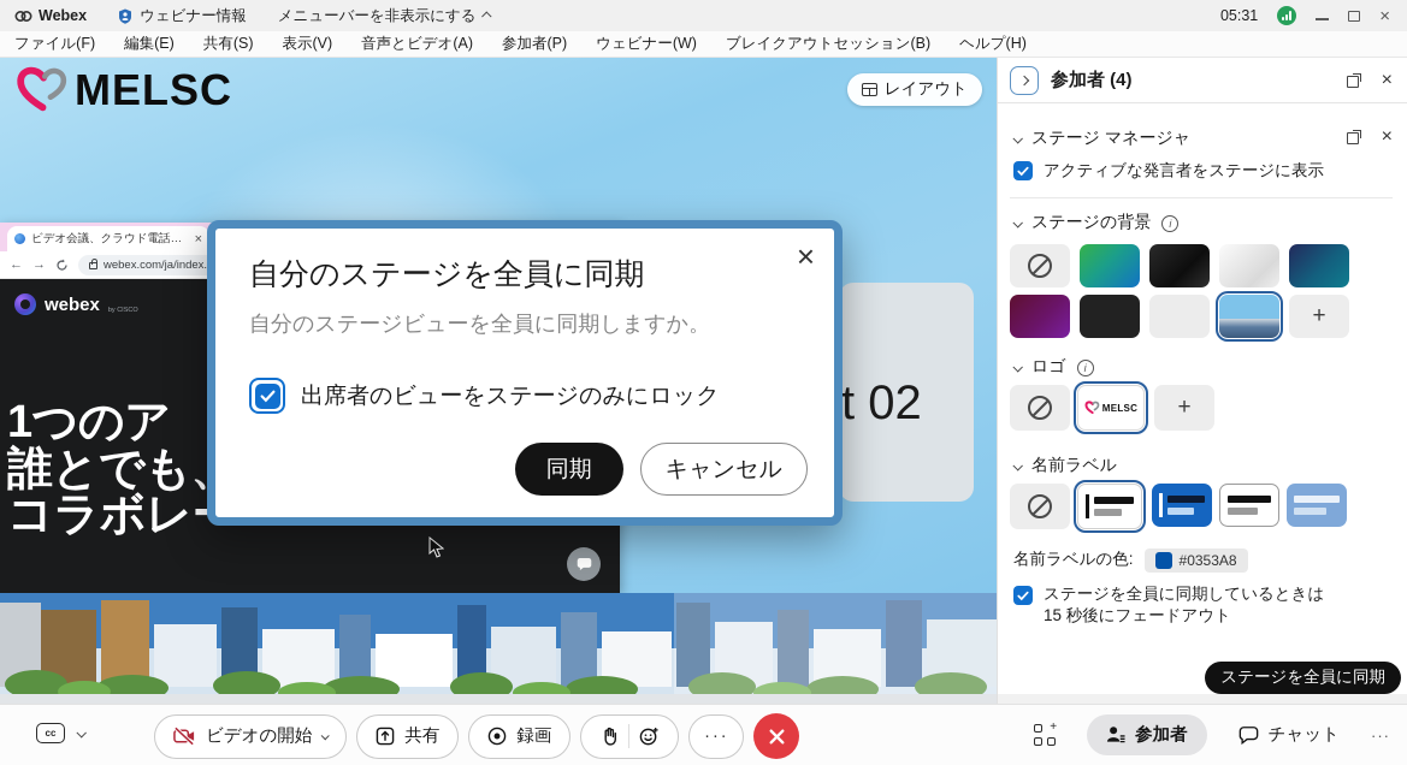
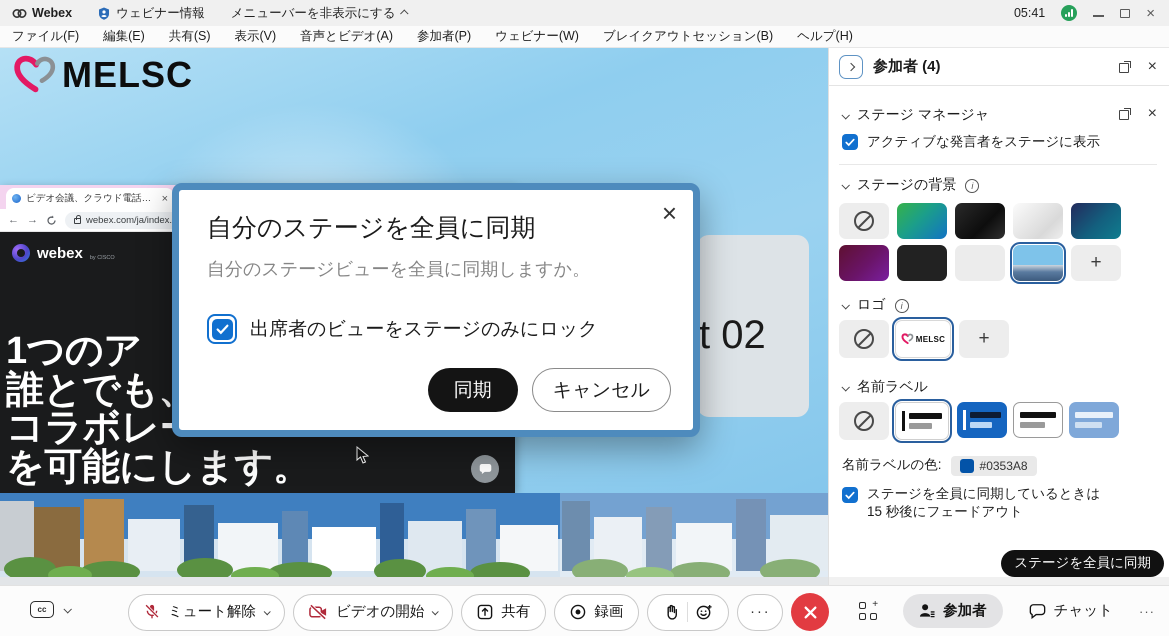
  Webex
  ウェビナー情報
  メニューバーを非表示にする
- 05:31
+ 05:41
  ×
  ファイル(F)
  編集(E)
  共有(S)
  表示(V)
  音声とビデオ(A)
  参加者(P)
  ウェビナー(W)
  ブレイクアウトセッション(B)
  ヘルプ(H)
  MELSC
- レイアウト
  ビデオ会議、クラウド電話、画
  ×
  ←
  →
  webex.com/ja/index.
  webex
  1つのア
  誰とでも
  コラボレ
+ を可能にします。
  t 02
  ×
  自分のステージを全員に同期
  自分のステージビューを全員に同期しますか。
  出席者のビューをステージのみにロック
  同期
  キャンセル
  参加者 (4)
  ×
  ステージ マネージャ
  ×
  アクティブな発言者をステージに表示
  ステージの背景
  i
  +
  ロゴ
  i
  MELSC
  +
  名前ラベル
  名前ラベルの色:
  #0353A8
  ステージを全員に同期しているときは
  15 秒後にフェードアウト
  ステージを全員に同期
  cc
+ ミュート解除
  ビデオの開始
  共有
  録画
  ···
  +
  参加者
  チャット
  ···
